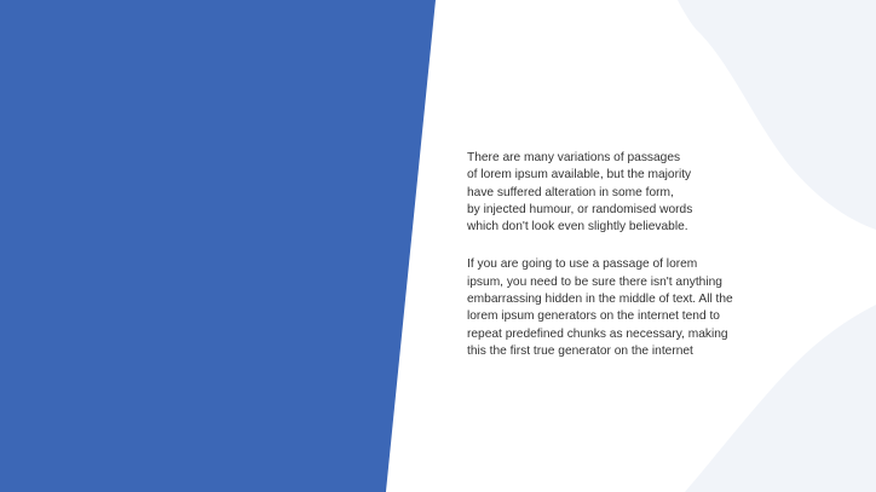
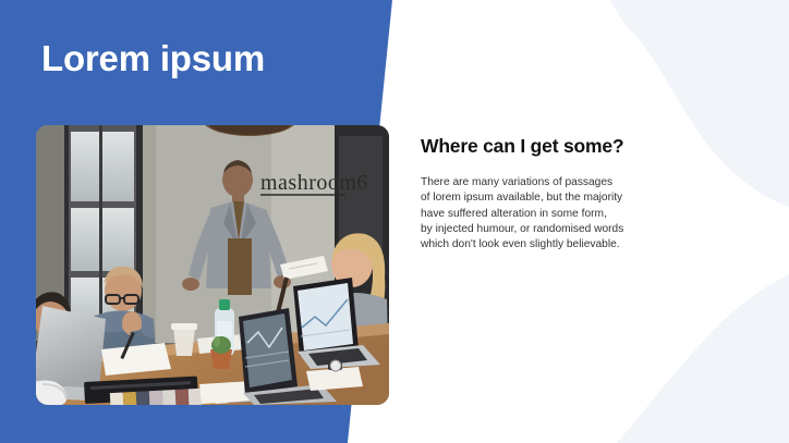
+ Lorem ipsum
+ mashroom6
+ Where can I get some?
  There are many variations of passages
  of lorem ipsum available, but the majority
  have suffered alteration in some form,
  by injected humour, or randomised words
  which don't look even slightly believable.
- If you are going to use a passage of lorem
- ipsum, you need to be sure there isn't anything
- embarrassing hidden in the middle of text. All the
- lorem ipsum generators on the internet tend to
- repeat predefined chunks as necessary, making
- this the first true generator on the internet
